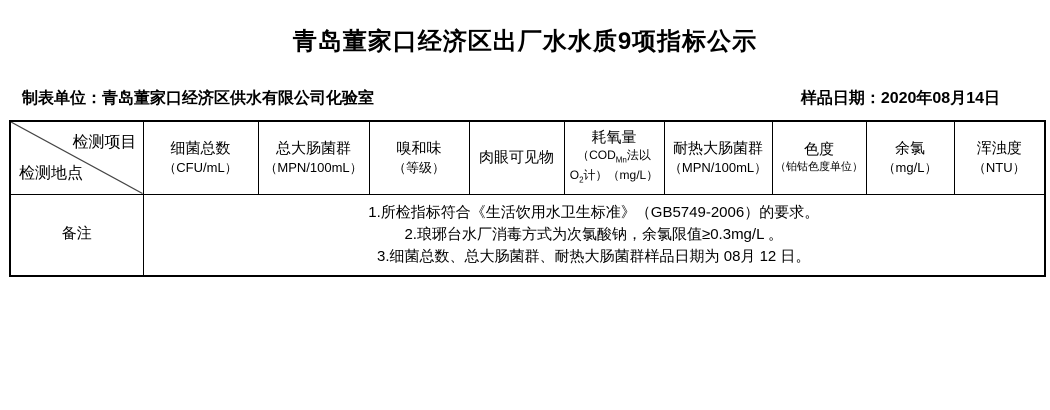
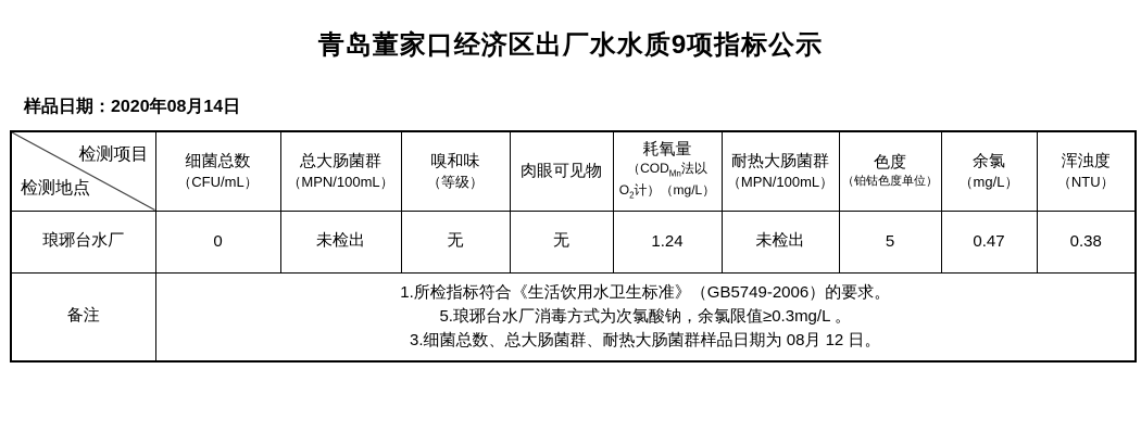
  青岛董家口经济区出厂水水质9项指标公示
- 制表单位：青岛董家口经济区供水有限公司化验室
  样品日期：2020年08月14日
  检测项目 检测地点	细菌总数 （CFU/mL）	总大肠菌群 （MPN/100mL）	嗅和味 （等级）	肉眼可见物	耗氧量 （CODMn法以 O2计）（mg/L）	耐热大肠菌群 （MPN/100mL）	色度 （铂钴色度单位）	余氯 （mg/L）	浑浊度 （NTU）
+ 琅琊台水厂	0	未检出	无	无	1.24	未检出	5	0.47	0.38
- 备注	1.所检指标符合《生活饮用水卫生标准》（GB5749-2006）的要求。 2.琅琊台水厂消毒方式为次氯酸钠，余氯限值≥0.3mg/L 。 3.细菌总数、总大肠菌群、耐热大肠菌群样品日期为 08月 12 日。
+ 备注	1.所检指标符合《生活饮用水卫生标准》（GB5749-2006）的要求。 5.琅琊台水厂消毒方式为次氯酸钠，余氯限值≥0.3mg/L 。 3.细菌总数、总大肠菌群、耐热大肠菌群样品日期为 08月 12 日。
